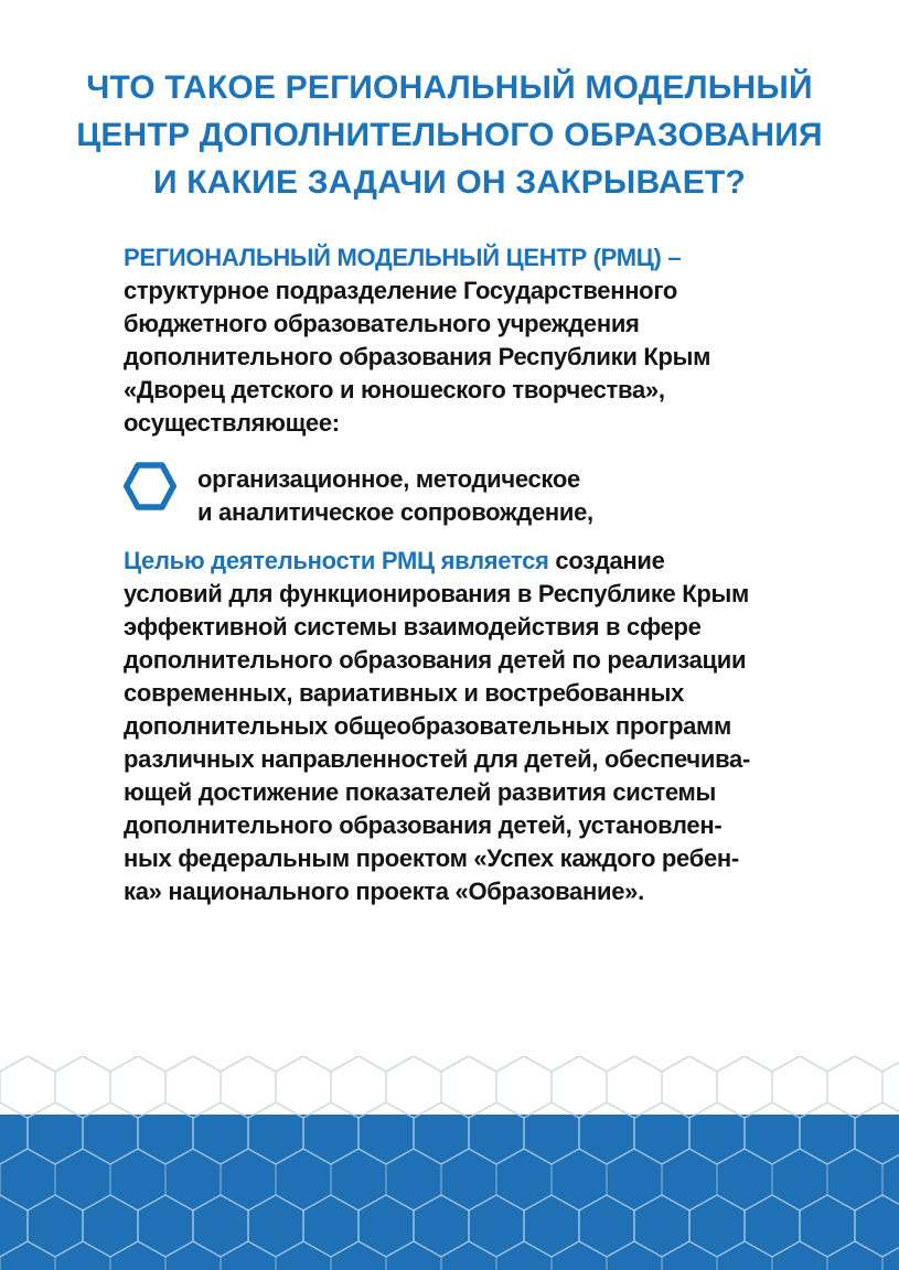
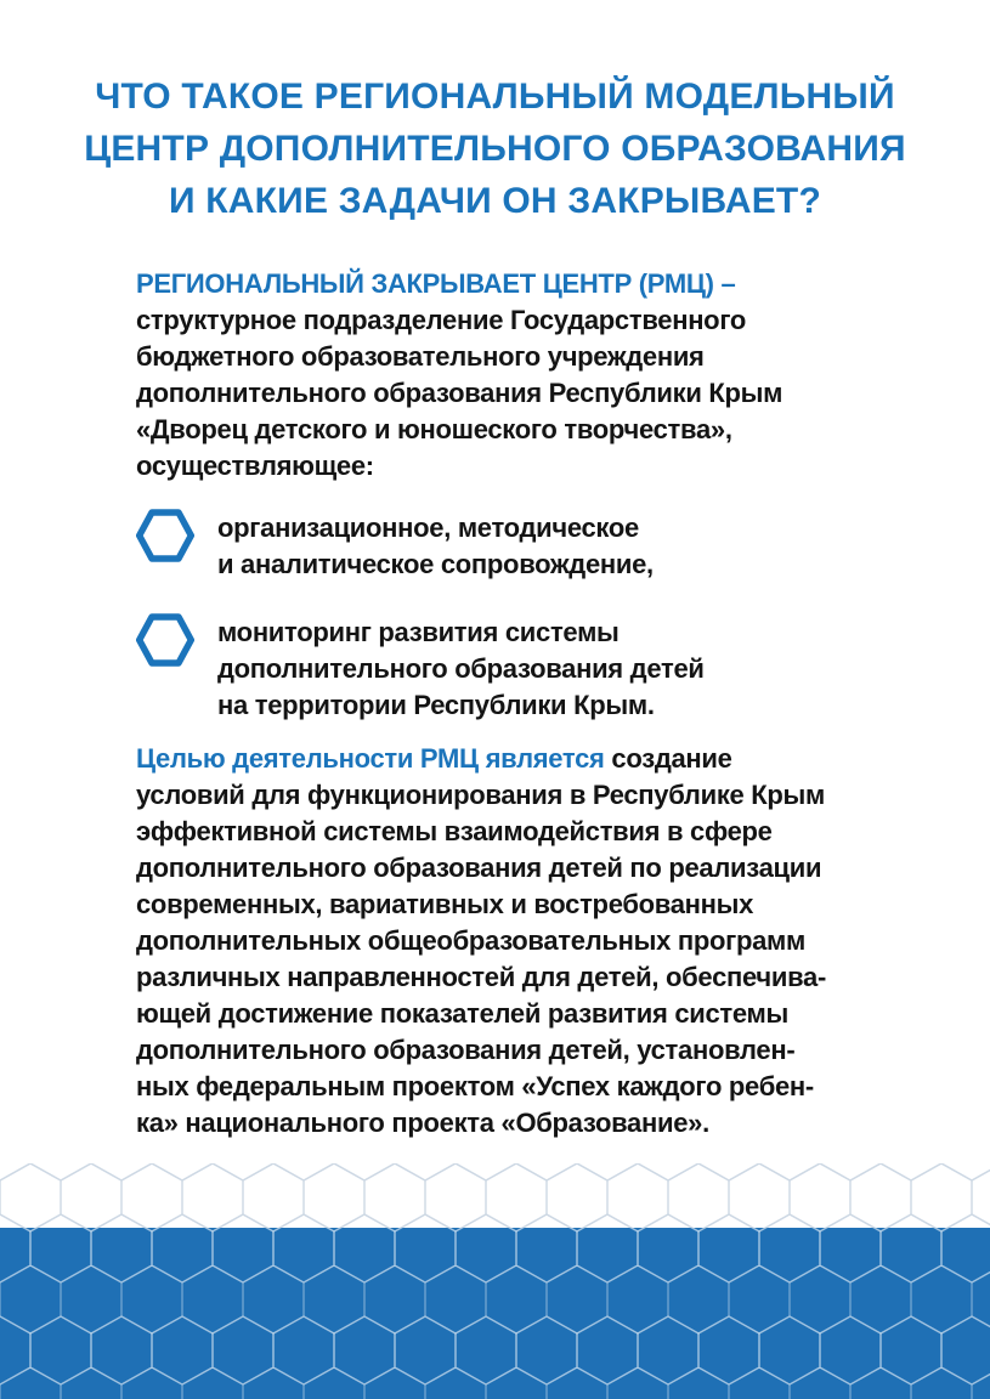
  ЧТО ТАКОЕ РЕГИОНАЛЬНЫЙ МОДЕЛЬНЫЙ
  ЦЕНТР ДОПОЛНИТЕЛЬНОГО ОБРАЗОВАНИЯ
  И КАКИЕ ЗАДАЧИ ОН ЗАКРЫВАЕТ?
- РЕГИОНАЛЬНЫЙ МОДЕЛЬНЫЙ ЦЕНТР (РМЦ) –
+ РЕГИОНАЛЬНЫЙ ЗАКРЫВАЕТ ЦЕНТР (РМЦ) –
  структурное подразделение Государственного
  бюджетного образовательного учреждения
  дополнительного образования Республики Крым
  «Дворец детского и юношеского творчества»,
  осуществляющее:
  организационное, методическое
  и аналитическое сопровождение,
+ мониторинг развития системы
+ дополнительного образования детей
+ на территории Республики Крым.
  Целью деятельности РМЦ является создание
  условий для функционирования в Республике Крым
  эффективной системы взаимодействия в сфере
  дополнительного образования детей по реализации
  современных, вариативных и востребованных
  дополнительных общеобразовательных программ
  различных направленностей для детей, обеспечива-
  ющей достижение показателей развития системы
  дополнительного образования детей, установлен-
  ных федеральным проектом «Успех каждого ребен-
  ка» национального проекта «Образование».
